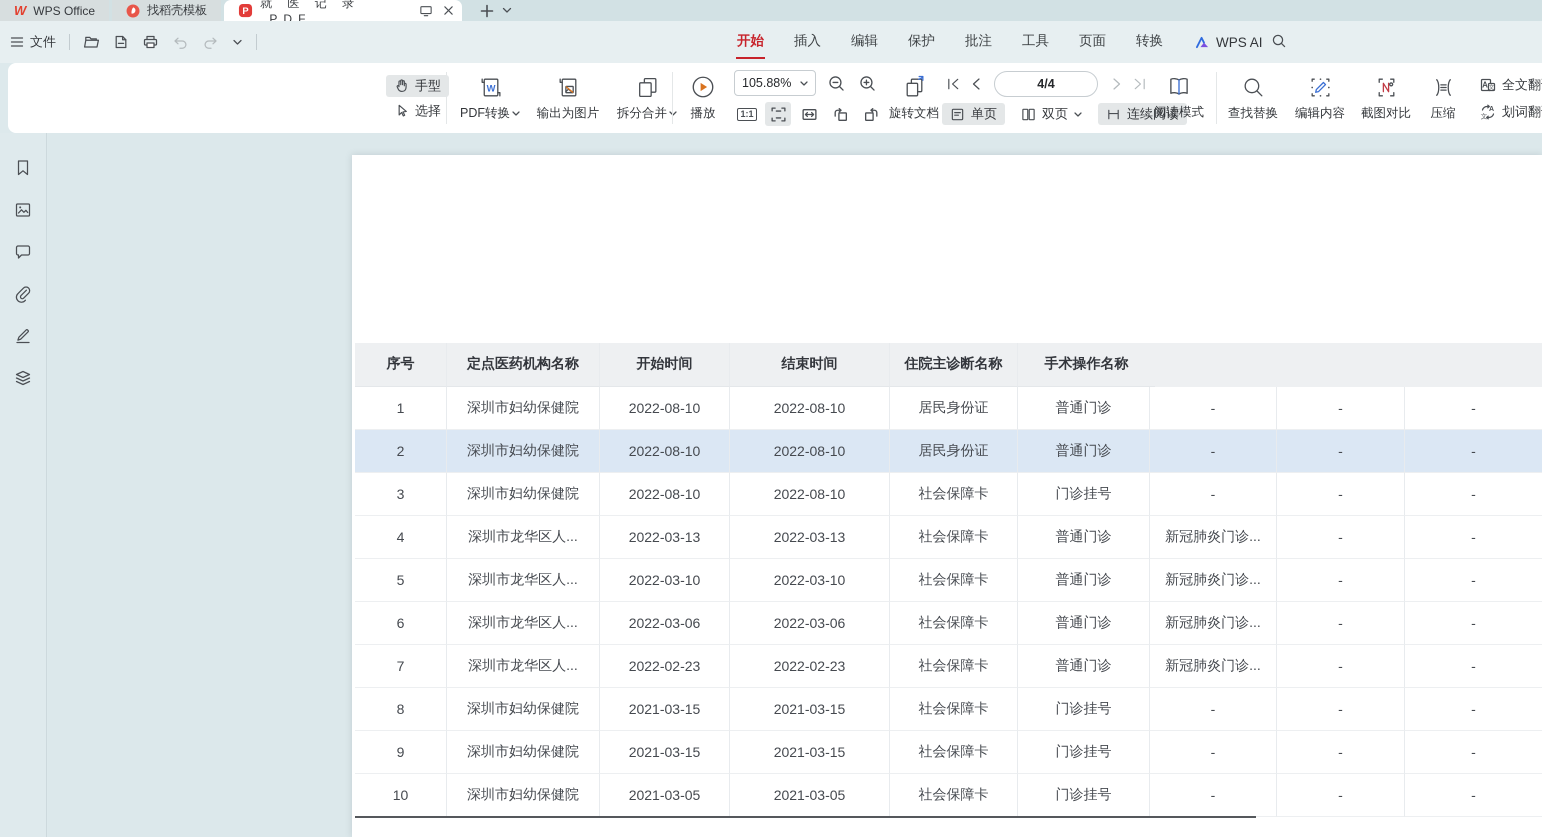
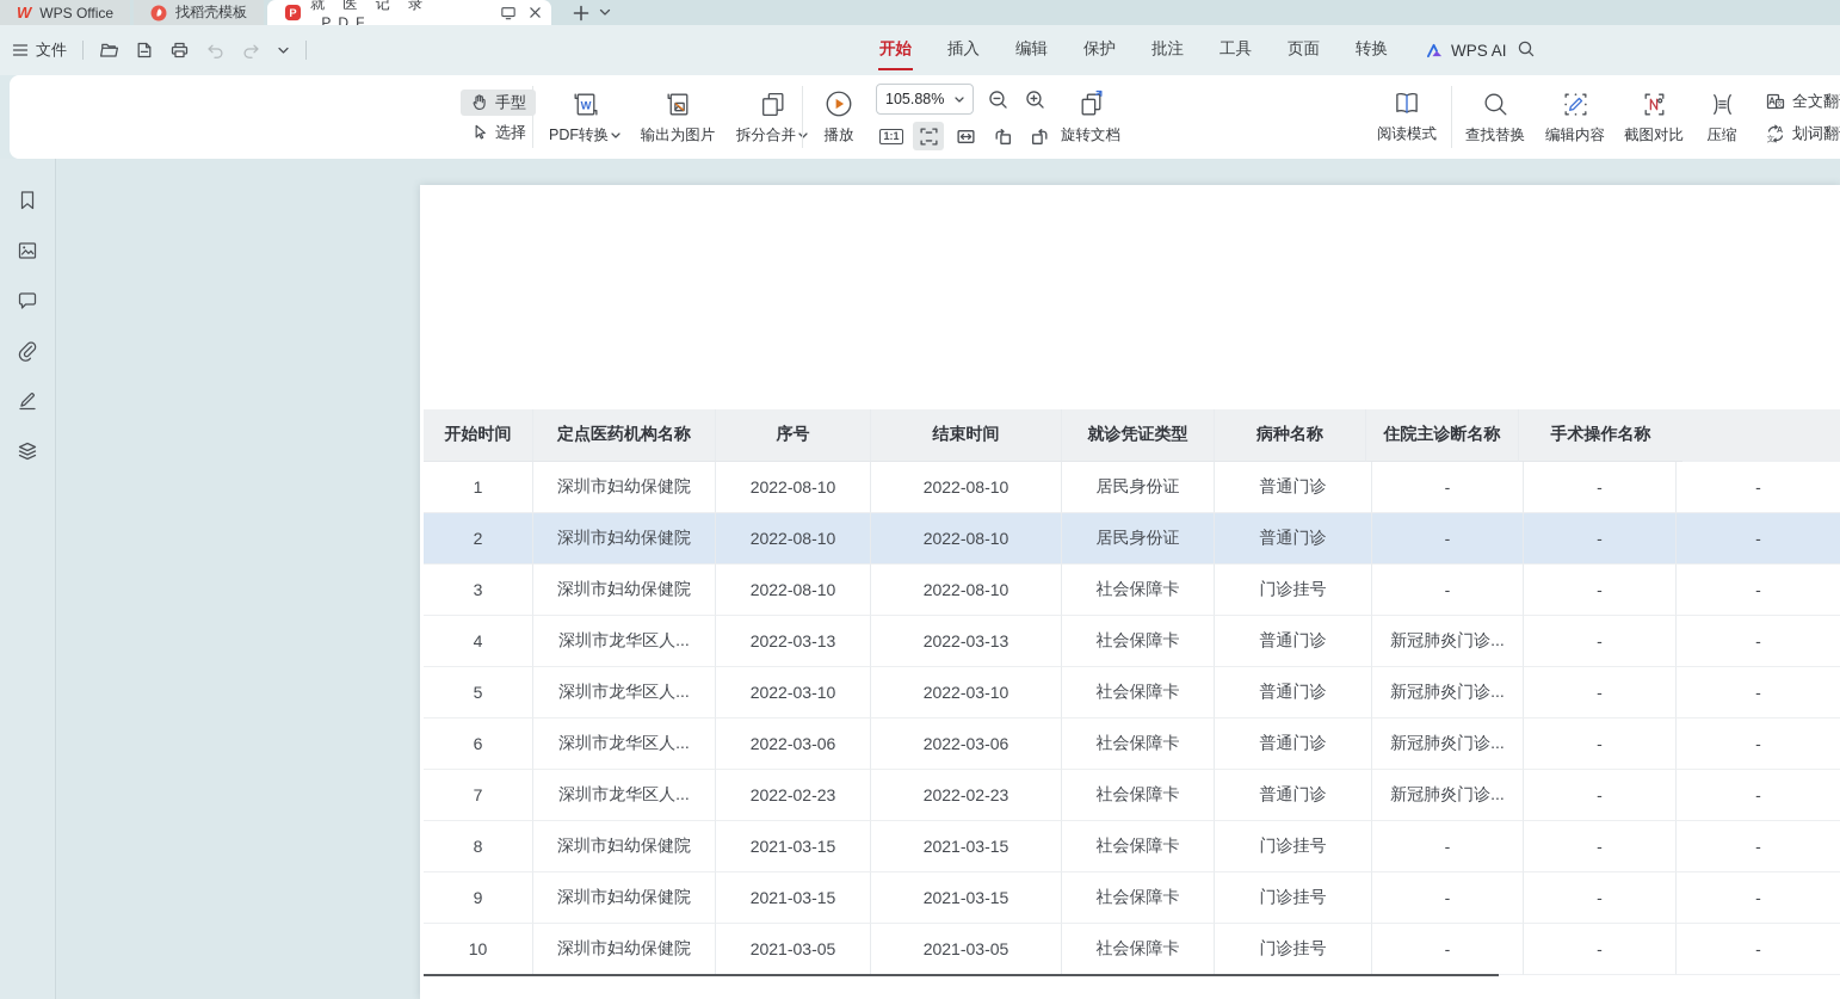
  W
  WPS Office
  找稻壳模板
  P
  就 医 记 录 .PDF
  文件
  开始
  插入
  编辑
  保护
  批注
  工具
  页面
  转换
  WPS AI
  手型
  选择
  W
  PDF转换
  输出为图片
  拆分合并
  播放
  105.88%
  1:1
  旋转文档
- 4/4
- 单页
- 双页
- 连续阅读
  阅读模式
  查找替换
  编辑内容
  截图对比
  压缩
  A
  全文翻
  划词翻
- 序号
+ 开始时间
  定点医药机构名称
- 开始时间
+ 序号
  结束时间
+ 就诊凭证类型
+ 病种名称
  住院主诊断名称
  手术操作名称
  1
  深圳市妇幼保健院
  2022-08-10
  2022-08-10
  居民身份证
  普通门诊
  -
  -
  -
  2
  深圳市妇幼保健院
  2022-08-10
  2022-08-10
  居民身份证
  普通门诊
  -
  -
  -
  3
  深圳市妇幼保健院
  2022-08-10
  2022-08-10
  社会保障卡
  门诊挂号
  -
  -
  -
  4
  深圳市龙华区人...
  2022-03-13
  2022-03-13
  社会保障卡
  普通门诊
  新冠肺炎门诊...
  -
  -
  5
  深圳市龙华区人...
  2022-03-10
  2022-03-10
  社会保障卡
  普通门诊
  新冠肺炎门诊...
  -
  -
  6
  深圳市龙华区人...
  2022-03-06
  2022-03-06
  社会保障卡
  普通门诊
  新冠肺炎门诊...
  -
  -
  7
  深圳市龙华区人...
  2022-02-23
  2022-02-23
  社会保障卡
  普通门诊
  新冠肺炎门诊...
  -
  -
  8
  深圳市妇幼保健院
  2021-03-15
  2021-03-15
  社会保障卡
  门诊挂号
  -
  -
  -
  9
  深圳市妇幼保健院
  2021-03-15
  2021-03-15
  社会保障卡
  门诊挂号
  -
  -
  -
  10
  深圳市妇幼保健院
  2021-03-05
  2021-03-05
  社会保障卡
  门诊挂号
  -
  -
  -
